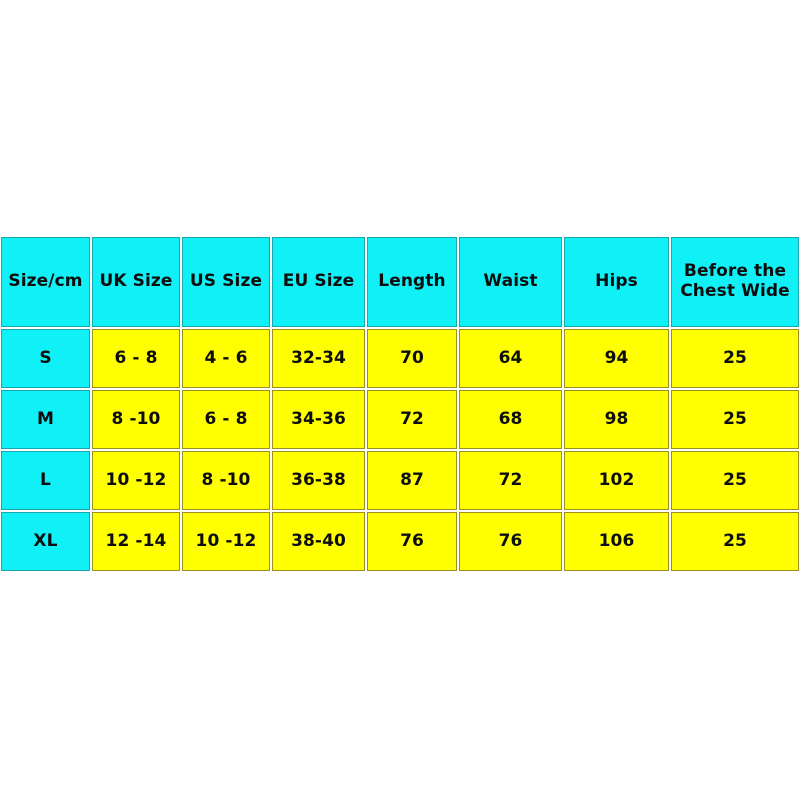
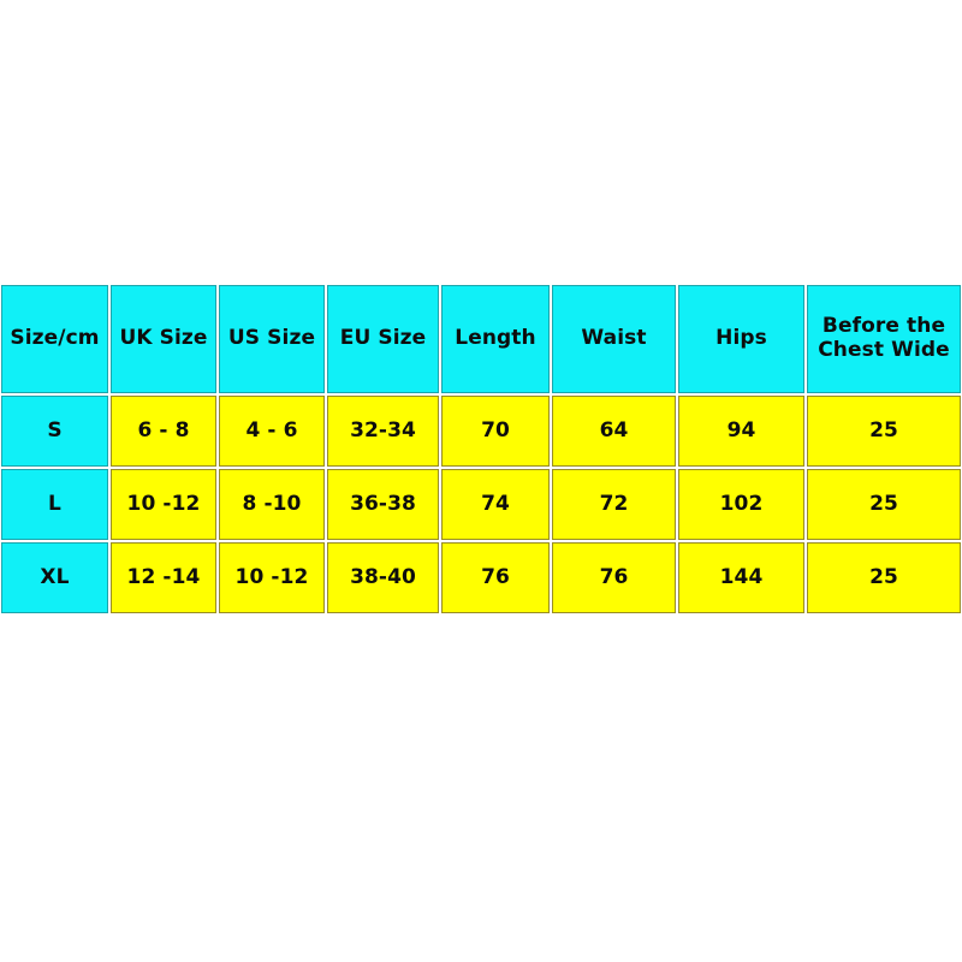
  Size/cm	UK Size	US Size	EU Size	Length	Waist	Hips	Before the Chest Wide
  S	6 - 8	4 - 6	32-34	70	64	94	25
- M	8 -10	6 - 8	34-36	72	68	98	25
- L	10 -12	8 -10	36-38	87	72	102	25
+ L	10 -12	8 -10	36-38	74	72	102	25
- XL	12 -14	10 -12	38-40	76	76	106	25
+ XL	12 -14	10 -12	38-40	76	76	144	25
